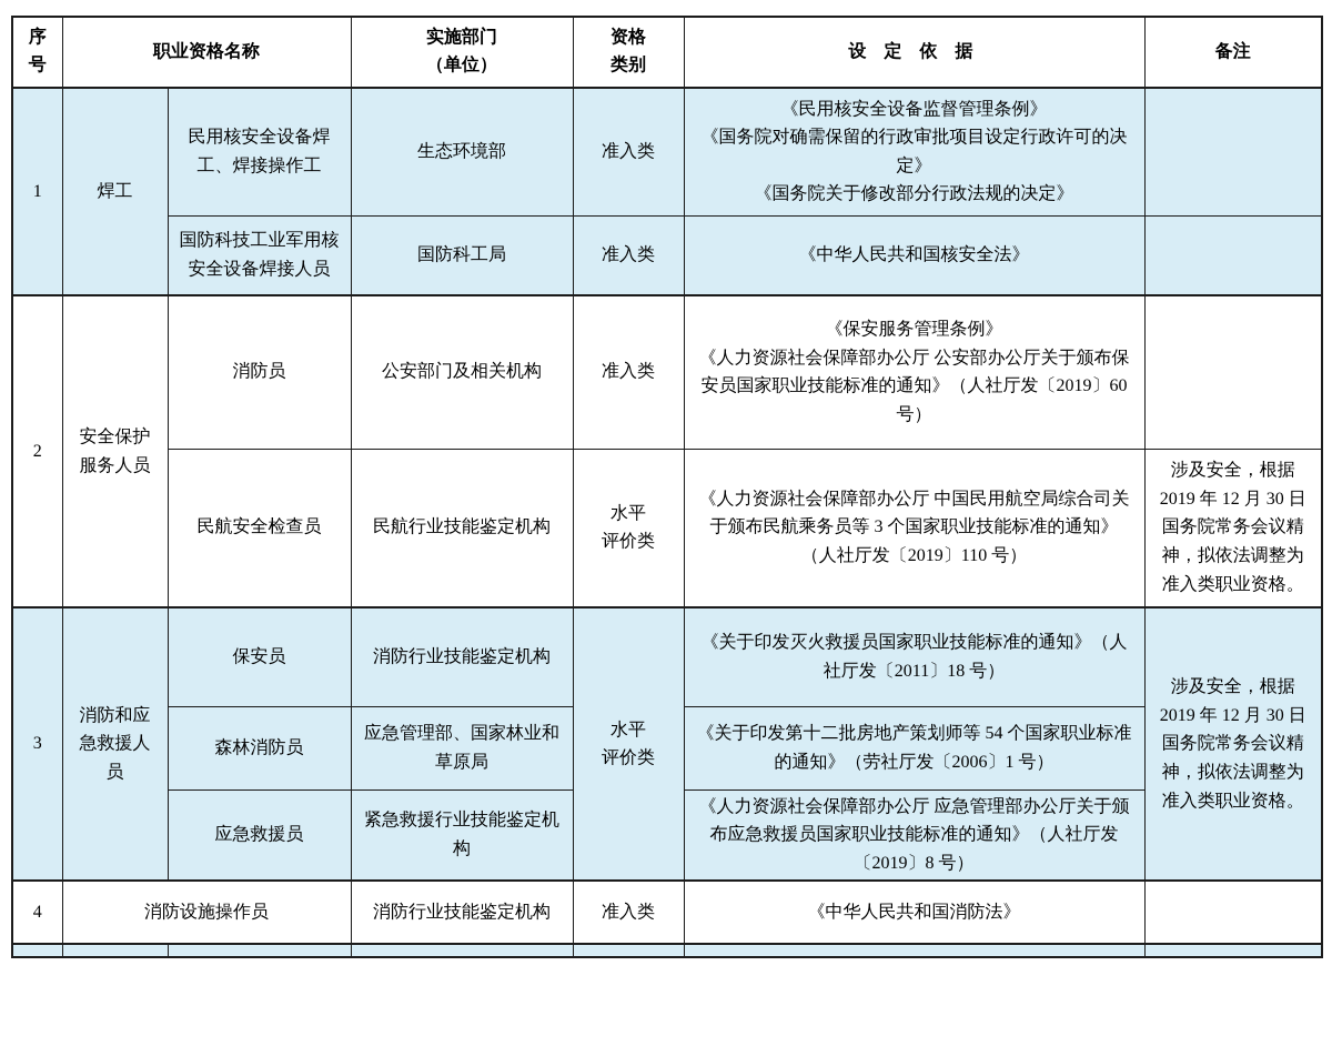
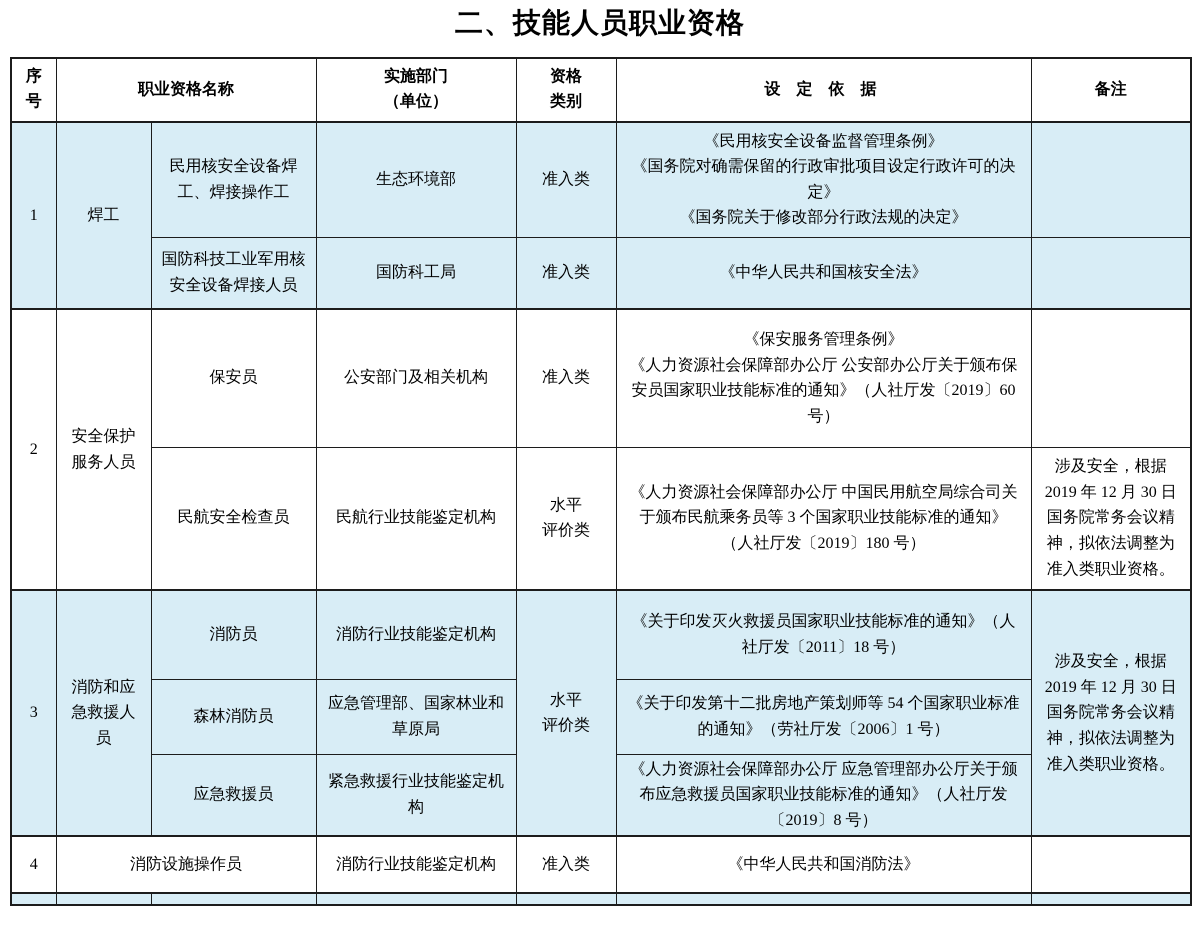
+ 二、技能人员职业资格
  序 号	职业资格名称	实施部门 （单位）	资格 类别	设 定 依 据	备注
  1	焊工	民用核安全设备焊工、焊接操作工	生态环境部	准入类	《民用核安全设备监督管理条例》 《国务院对确需保留的行政审批项目设定行政许可的决定》 《国务院关于修改部分行政法规的决定》
  国防科技工业军用核安全设备焊接人员	国防科工局	准入类	《中华人民共和国核安全法》
- 2	安全保护服务人员	消防员	公安部门及相关机构	准入类	《保安服务管理条例》 《人力资源社会保障部办公厅 公安部办公厅关于颁布保安员国家职业技能标准的通知》（人社厅发〔2019〕60 号）
+ 2	安全保护服务人员	保安员	公安部门及相关机构	准入类	《保安服务管理条例》 《人力资源社会保障部办公厅 公安部办公厅关于颁布保安员国家职业技能标准的通知》（人社厅发〔2019〕60 号）
- 民航安全检查员	民航行业技能鉴定机构	水平 评价类	《人力资源社会保障部办公厅 中国民用航空局综合司关于颁布民航乘务员等 3 个国家职业技能标准的通知》（人社厅发〔2019〕110 号）	涉及安全，根据 2019 年 12 月 30 日国务院常务会议精神，拟依法调整为准入类职业资格。
+ 民航安全检查员	民航行业技能鉴定机构	水平 评价类	《人力资源社会保障部办公厅 中国民用航空局综合司关于颁布民航乘务员等 3 个国家职业技能标准的通知》（人社厅发〔2019〕180 号）	涉及安全，根据 2019 年 12 月 30 日国务院常务会议精神，拟依法调整为准入类职业资格。
- 3	消防和应急救援人员	保安员	消防行业技能鉴定机构	水平 评价类	《关于印发灭火救援员国家职业技能标准的通知》（人社厅发〔2011〕18 号）	涉及安全，根据 2019 年 12 月 30 日国务院常务会议精神，拟依法调整为准入类职业资格。
+ 3	消防和应急救援人员	消防员	消防行业技能鉴定机构	水平 评价类	《关于印发灭火救援员国家职业技能标准的通知》（人社厅发〔2011〕18 号）	涉及安全，根据 2019 年 12 月 30 日国务院常务会议精神，拟依法调整为准入类职业资格。
  森林消防员	应急管理部、国家林业和草原局	《关于印发第十二批房地产策划师等 54 个国家职业标准的通知》（劳社厅发〔2006〕1 号）
  应急救援员	紧急救援行业技能鉴定机构	《人力资源社会保障部办公厅 应急管理部办公厅关于颁布应急救援员国家职业技能标准的通知》（人社厅发〔2019〕8 号）
  4	消防设施操作员	消防行业技能鉴定机构	准入类	《中华人民共和国消防法》
